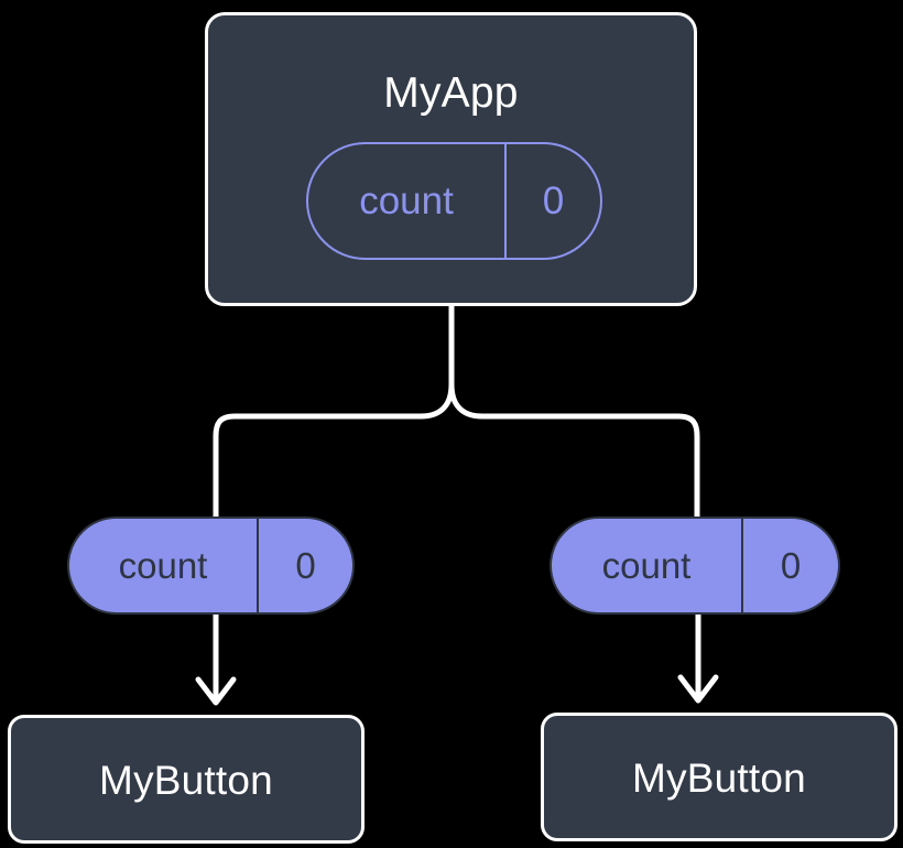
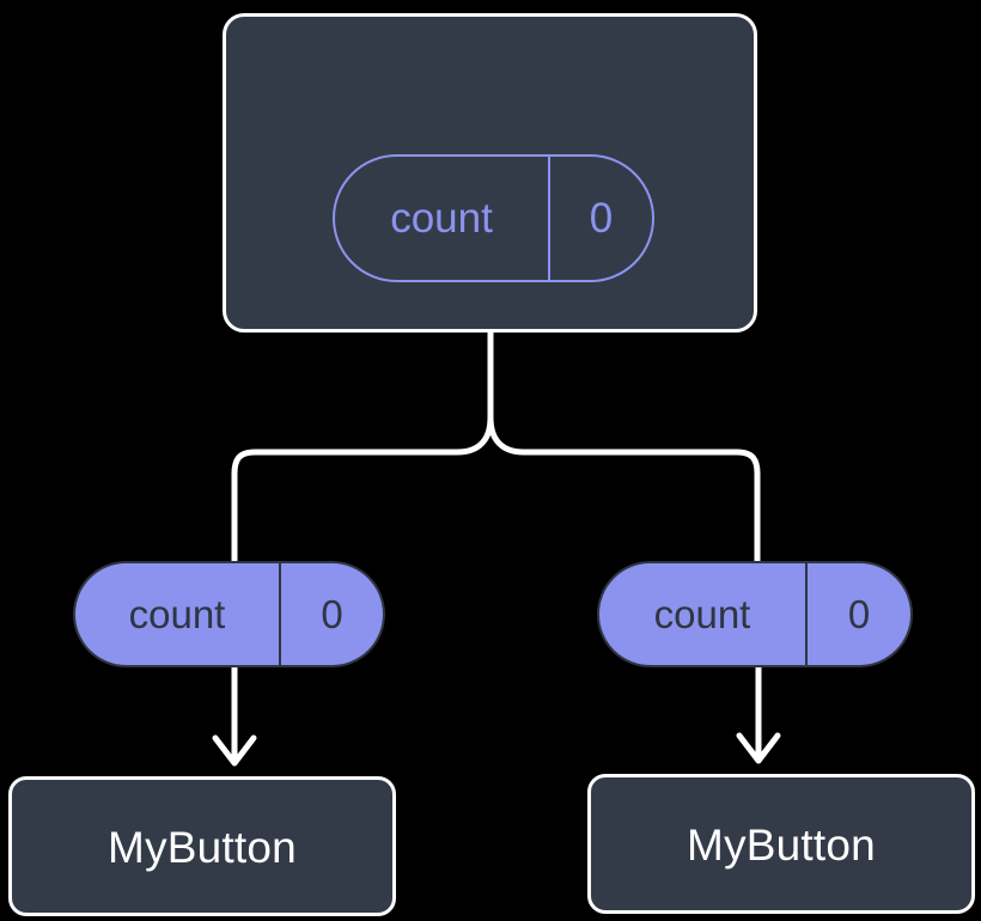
- MyApp
  count
  0
  count
  0
  count
  0
  MyButton
  MyButton
